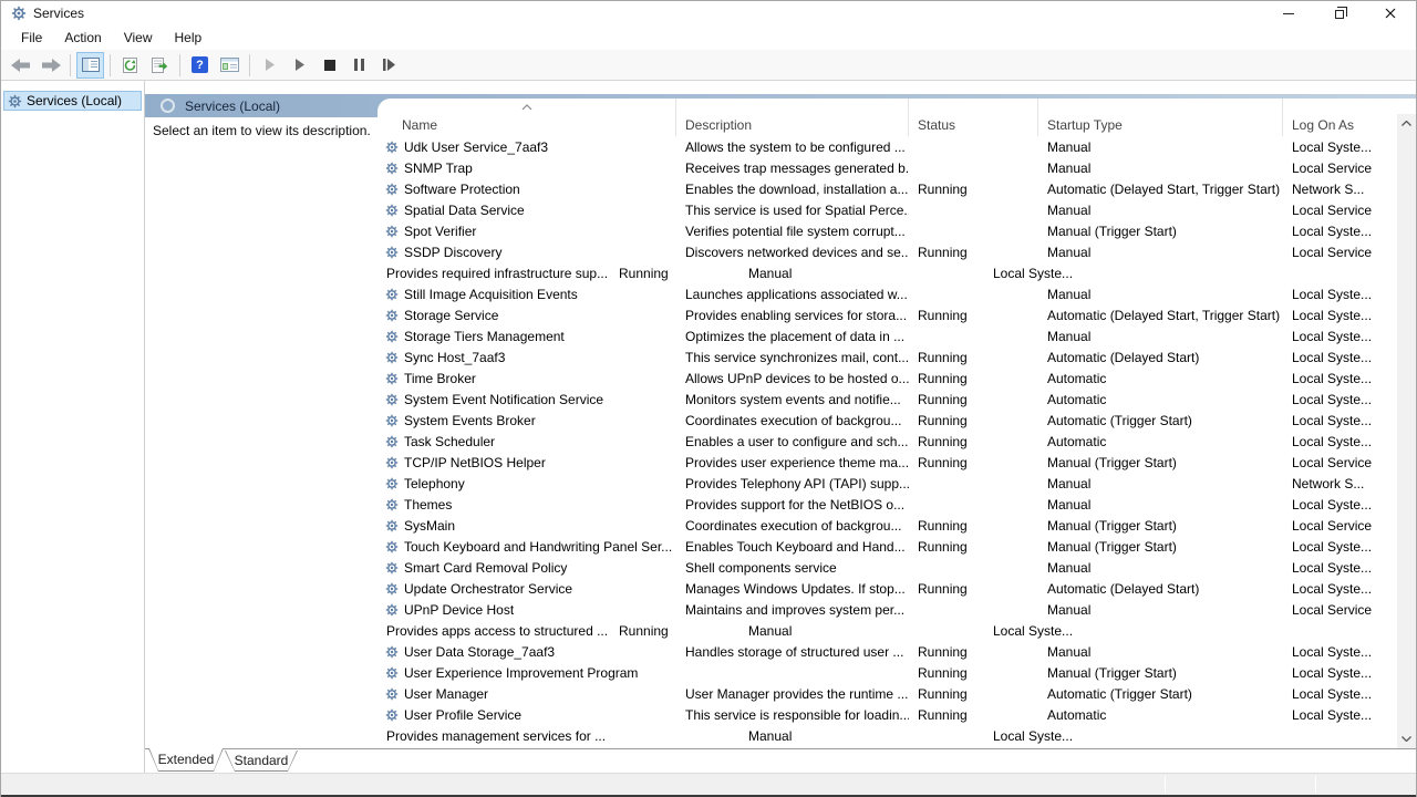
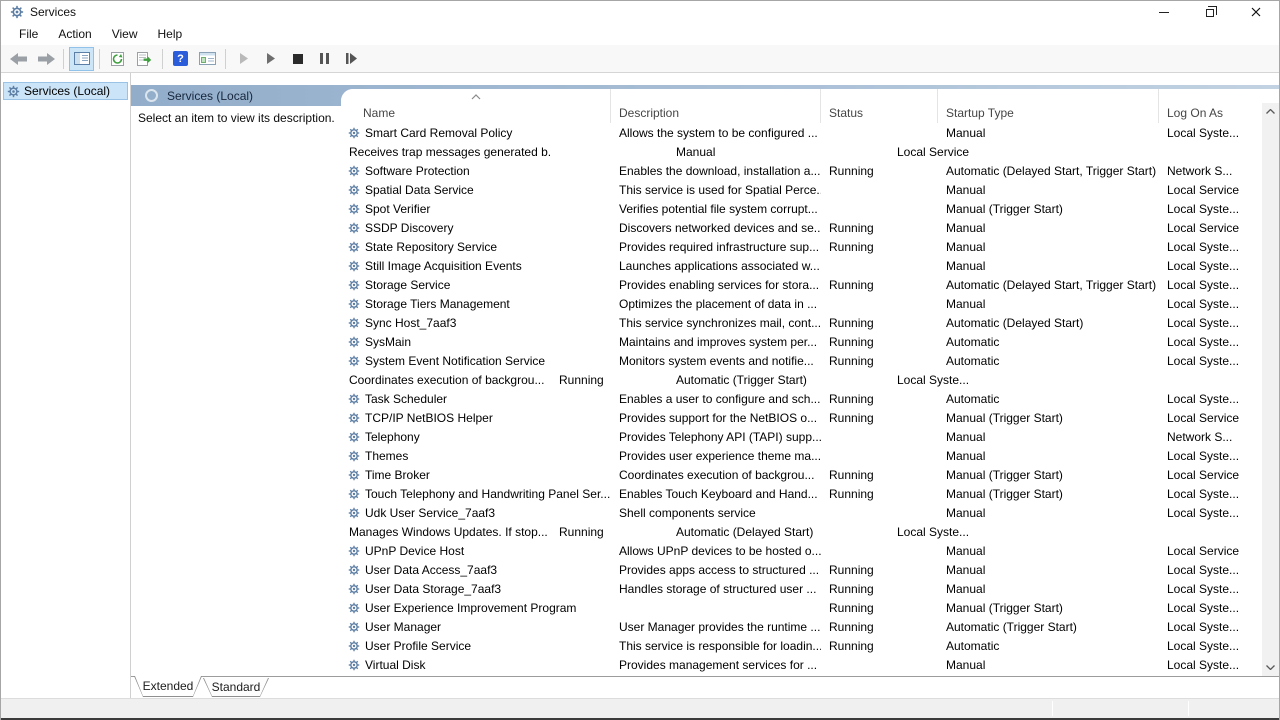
  Services
  File
  Action
  View
  Help
  ?
  Services (Local)
  Services (Local)
  Select an item to view its description.
  Name
  Description
  Status
  Startup Type
  Log On As
- Udk User Service_7aaf3
+ Smart Card Removal Policy
  Allows the system to be configured ...
  Manual
  Local Syste...
- SNMP Trap
  Receives trap messages generated b.
  Manual
  Local Service
  Software Protection
  Enables the download, installation a...
  Running
  Automatic (Delayed Start, Trigger Start)
  Network S...
  Spatial Data Service
  This service is used for Spatial Perce.
  Manual
  Local Service
  Spot Verifier
  Verifies potential file system corrupt...
  Manual (Trigger Start)
  Local Syste...
  SSDP Discovery
  Discovers networked devices and se..
  Running
  Manual
  Local Service
+ State Repository Service
  Provides required infrastructure sup...
  Running
  Manual
  Local Syste...
  Still Image Acquisition Events
  Launches applications associated w...
  Manual
  Local Syste...
  Storage Service
  Provides enabling services for stora...
  Running
  Automatic (Delayed Start, Trigger Start)
  Local Syste...
  Storage Tiers Management
  Optimizes the placement of data in ...
  Manual
  Local Syste...
  Sync Host_7aaf3
  This service synchronizes mail, cont...
  Running
  Automatic (Delayed Start)
  Local Syste...
- Time Broker
+ SysMain
- Allows UPnP devices to be hosted o...
+ Maintains and improves system per...
  Running
  Automatic
  Local Syste...
  System Event Notification Service
  Monitors system events and notifie...
  Running
  Automatic
  Local Syste...
- System Events Broker
  Coordinates execution of backgrou...
  Running
  Automatic (Trigger Start)
  Local Syste...
  Task Scheduler
  Enables a user to configure and sch...
  Running
  Automatic
  Local Syste...
  TCP/IP NetBIOS Helper
- Provides user experience theme ma...
+ Provides support for the NetBIOS o...
  Running
  Manual (Trigger Start)
  Local Service
  Telephony
  Provides Telephony API (TAPI) supp...
  Manual
  Network S...
  Themes
- Provides support for the NetBIOS o...
+ Provides user experience theme ma...
  Manual
  Local Syste...
- SysMain
+ Time Broker
  Coordinates execution of backgrou...
  Running
  Manual (Trigger Start)
  Local Service
- Touch Keyboard and Handwriting Panel Ser...
+ Touch Telephony and Handwriting Panel Ser...
  Enables Touch Keyboard and Hand...
  Running
  Manual (Trigger Start)
  Local Syste...
- Smart Card Removal Policy
+ Udk User Service_7aaf3
  Shell components service
  Manual
  Local Syste...
- Update Orchestrator Service
  Manages Windows Updates. If stop...
  Running
  Automatic (Delayed Start)
  Local Syste...
  UPnP Device Host
- Maintains and improves system per...
+ Allows UPnP devices to be hosted o...
  Manual
  Local Service
+ User Data Access_7aaf3
  Provides apps access to structured ...
  Running
  Manual
  Local Syste...
  User Data Storage_7aaf3
  Handles storage of structured user ...
  Running
  Manual
  Local Syste...
  User Experience Improvement Program
  Running
  Manual (Trigger Start)
  Local Syste...
  User Manager
  User Manager provides the runtime ...
  Running
  Automatic (Trigger Start)
  Local Syste...
  User Profile Service
  This service is responsible for loadin...
  Running
  Automatic
  Local Syste...
+ Virtual Disk
  Provides management services for ...
  Manual
  Local Syste...
  Extended
  Standard
